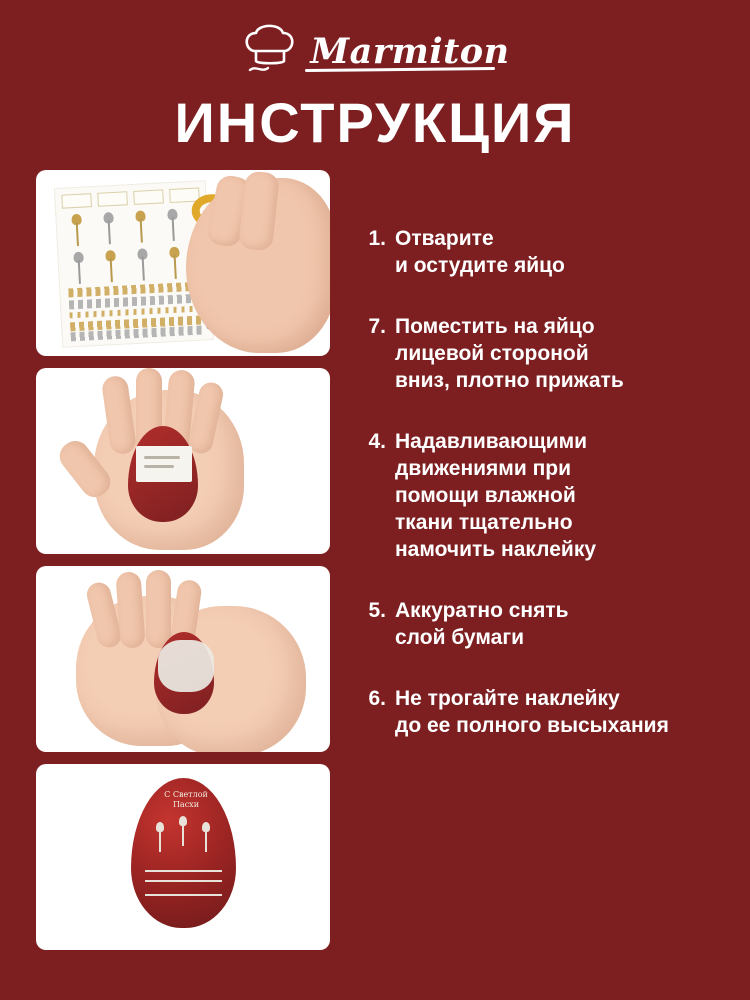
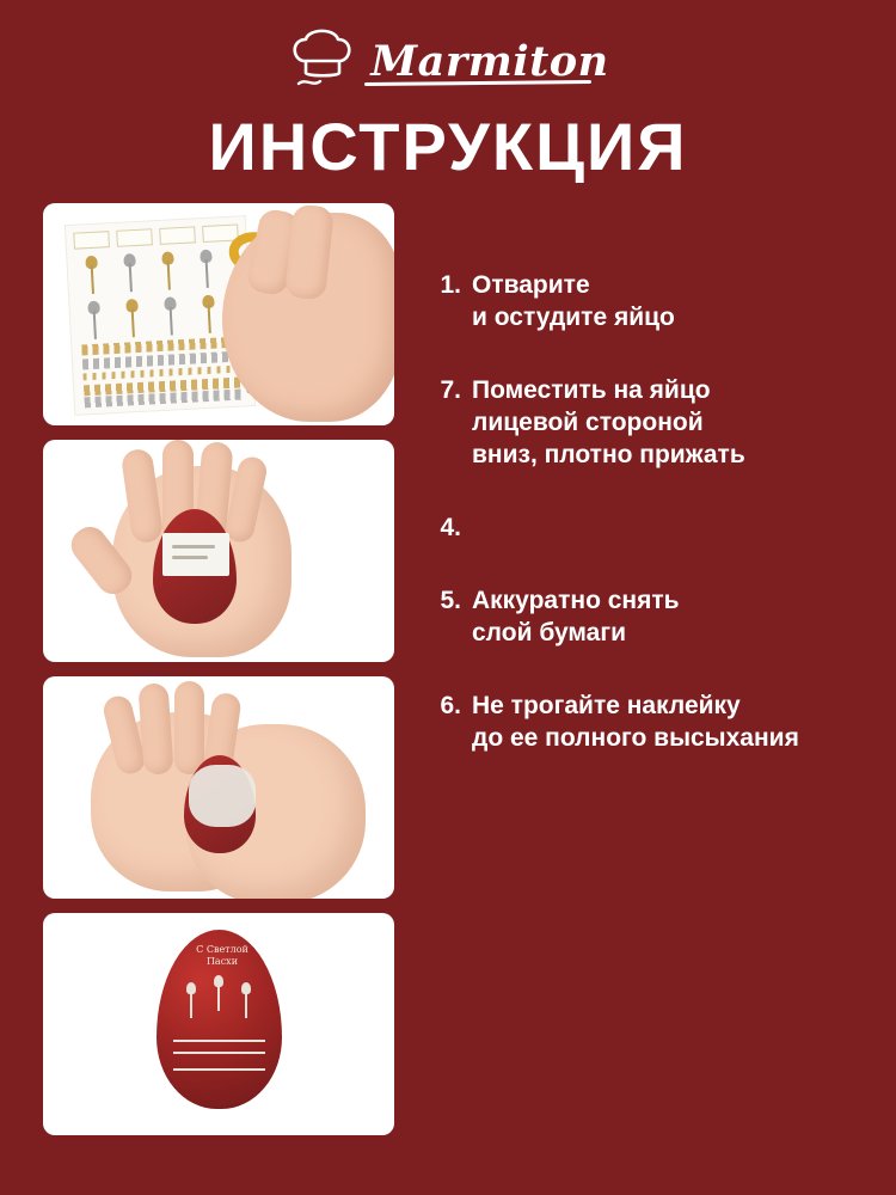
  Marmiton
  ИНСТРУКЦИЯ
  С Светлой Пасхи
  1.
  Отварите
  и остудите яйцо
  7.
  Поместить на яйцо
  лицевой стороной
  вниз, плотно прижать
  4.
- Надавливающими
- движениями при
- помощи влажной
- ткани тщательно
- намочить наклейку
  5.
  Аккуратно снять
  слой бумаги
  6.
  Не трогайте наклейку
  до ее полного высыхания
